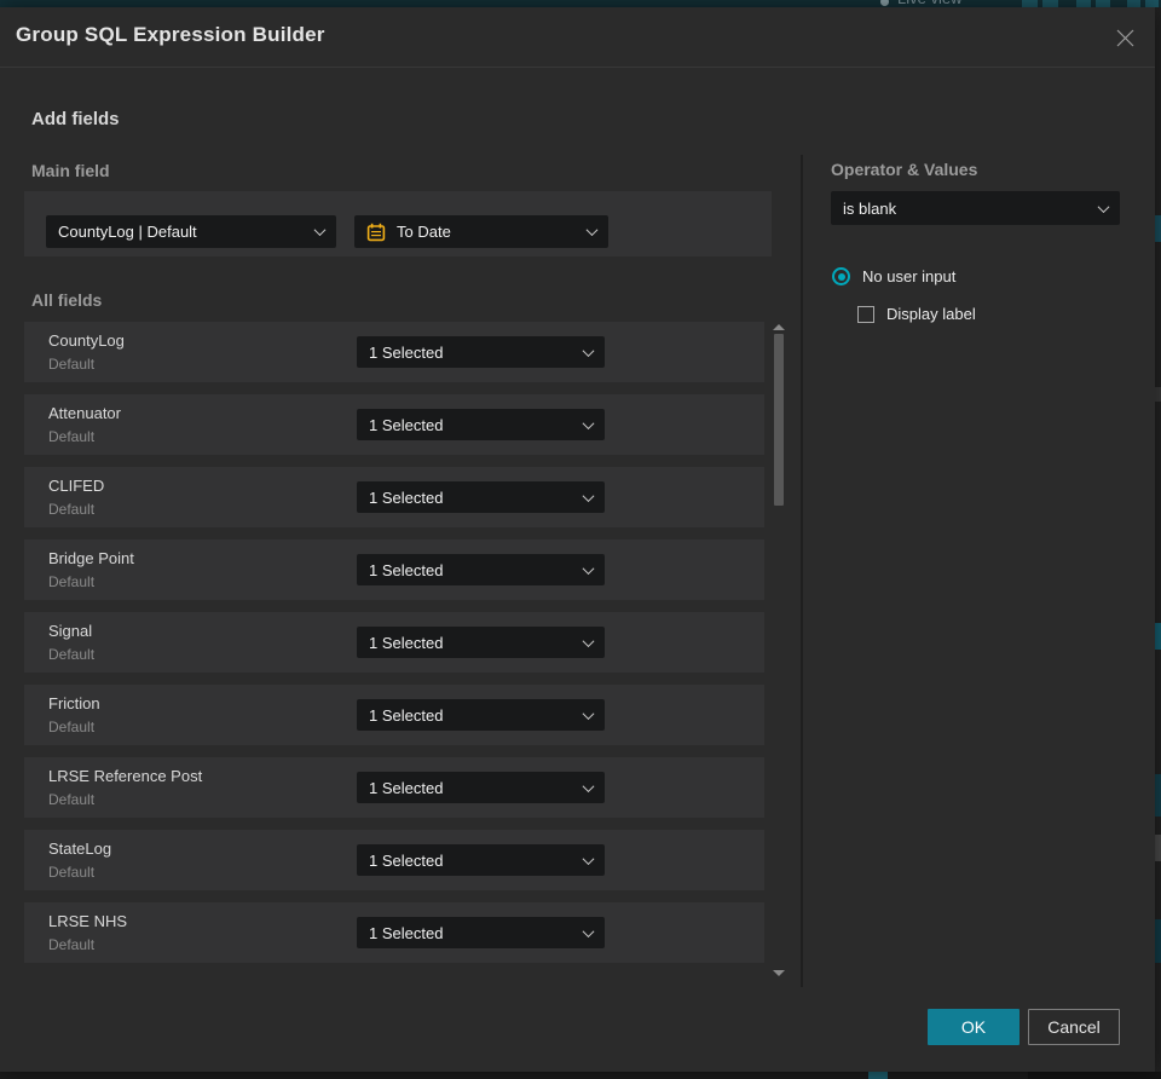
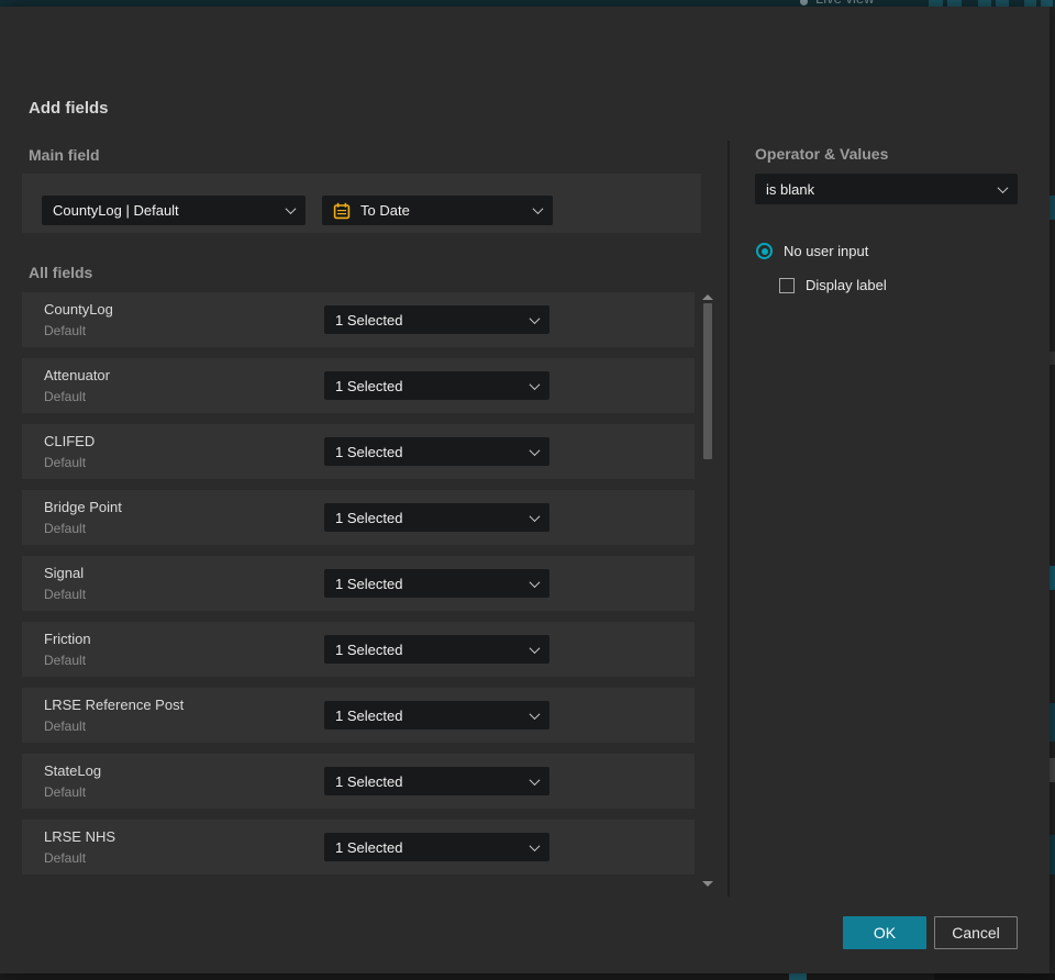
- Group SQL Expression Builder
  Add fields
  Main field
  CountyLog | Default
  To Date
  All fields
  CountyLog
  Default
  1 Selected
  Attenuator
  Default
  1 Selected
  CLIFED
  Default
  1 Selected
  Bridge Point
  Default
  1 Selected
  Signal
  Default
  1 Selected
  Friction
  Default
  1 Selected
  LRSE Reference Post
  Default
  1 Selected
  StateLog
  Default
  1 Selected
  LRSE NHS
  Default
  1 Selected
  Operator & Values
  is blank
  No user input
  Display label
  OK
  Cancel
